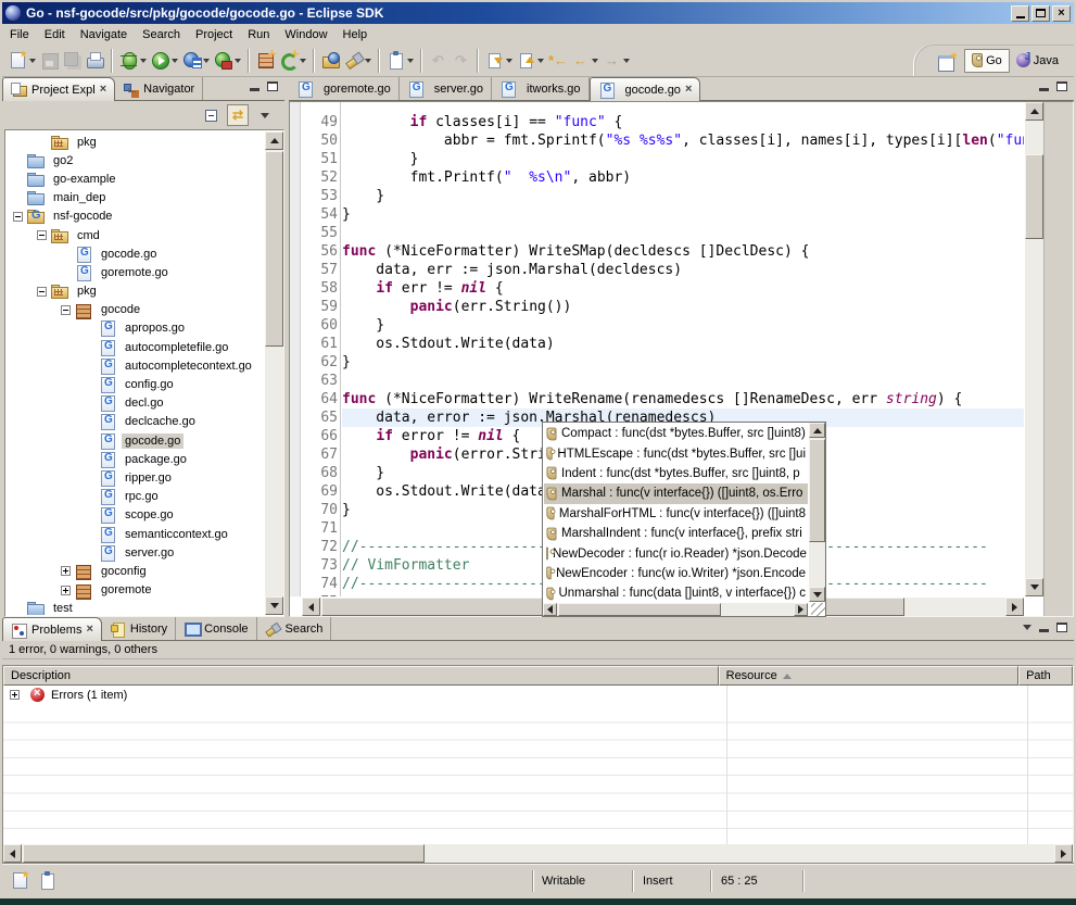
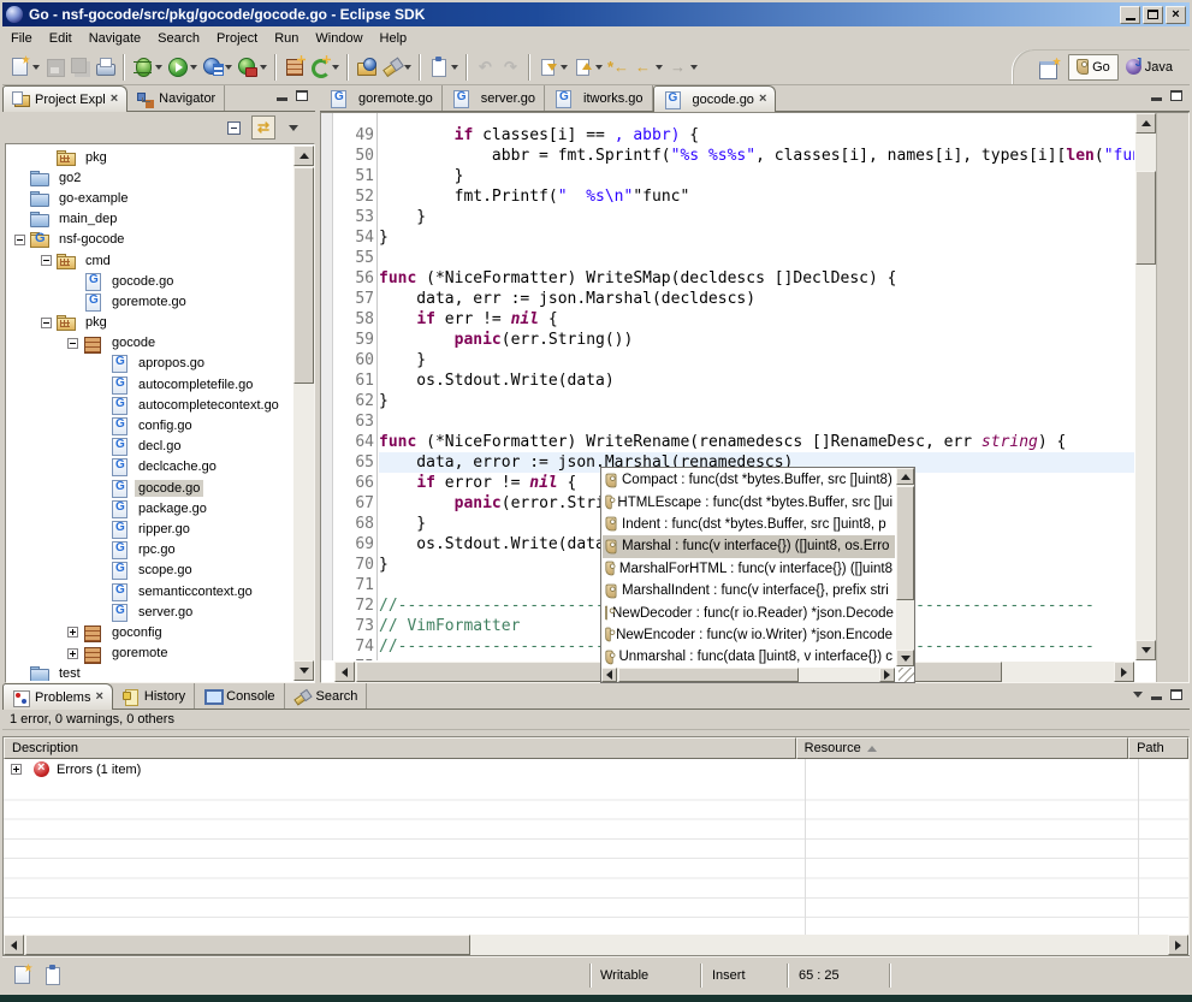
  Go - nsf-gocode/src/pkg/gocode/gocode.go - Eclipse SDK
  ×
  File
  Edit
  Navigate
  Search
  Project
  Run
  Window
  Help
  ↶
  ↷
  *←
  ←
  →
  Go
  Java
  Project Expl
  ×
  Navigator
  ⇄
  pkg
  go2
  go-example
  main_dep
  G
  nsf-gocode
  cmd
  G
  gocode.go
  G
  goremote.go
  pkg
  gocode
  G
  apropos.go
  G
  autocompletefile.go
  G
  autocompletecontext.go
  G
  config.go
  G
  decl.go
  G
  declcache.go
  G
  gocode.go
  G
  package.go
  G
  ripper.go
  G
  rpc.go
  G
  scope.go
  G
  semanticcontext.go
  G
  server.go
  goconfig
  goremote
  test
  G
  goremote.go
  G
  server.go
  G
  itworks.go
  G
  gocode.go
  ×
  49
  50
  51
  52
  53
  54
  55
  56
  57
  58
  59
  60
  61
  62
  63
  64
  65
  66
  67
  68
  69
  70
  71
  72
  73
  74
- if classes[i] == "func" {
+ if classes[i] == , abbr) {
  abbr = fmt.Sprintf("%s %s%s", classes[i], names[i], types[i][len("fu
  }
- fmt.Printf(" %s\n", abbr)
+ fmt.Printf(" %s\n""func"
  }
  }
  func (*NiceFormatter) WriteSMap(decldescs []DeclDesc) {
  data, err := json.Marshal(decldescs)
  if err != nil {
  panic(err.String())
  }
  os.Stdout.Write(data)
  }
  func (*NiceFormatter) WriteRename(renamedescs []RenameDesc, err string) {
  data, error := json.Marshal(renamedescs)
  if error != nil {
  panic(error.Str
  }
  os.Stdout.Write(dat
  }
  // VimFormatter
  Compact : func(dst *bytes.Buffer, src []uint8)
  HTMLEscape : func(dst *bytes.Buffer, src []ui
  Indent : func(dst *bytes.Buffer, src []uint8, p
  Marshal : func(v interface{}) ([]uint8, os.Erro
  MarshalForHTML : func(v interface{}) ([]uint8
  MarshalIndent : func(v interface{}, prefix stri
  NewDecoder : func(r io.Reader) *json.Decode
  NewEncoder : func(w io.Writer) *json.Encode
  Unmarshal : func(data []uint8, v interface{}) c
  Problems
  ×
  History
  Console
  Search
  1 error, 0 warnings, 0 others
  Description
  Resource
  Path
  Errors (1 item)
  Writable
  Insert
  65 : 25
